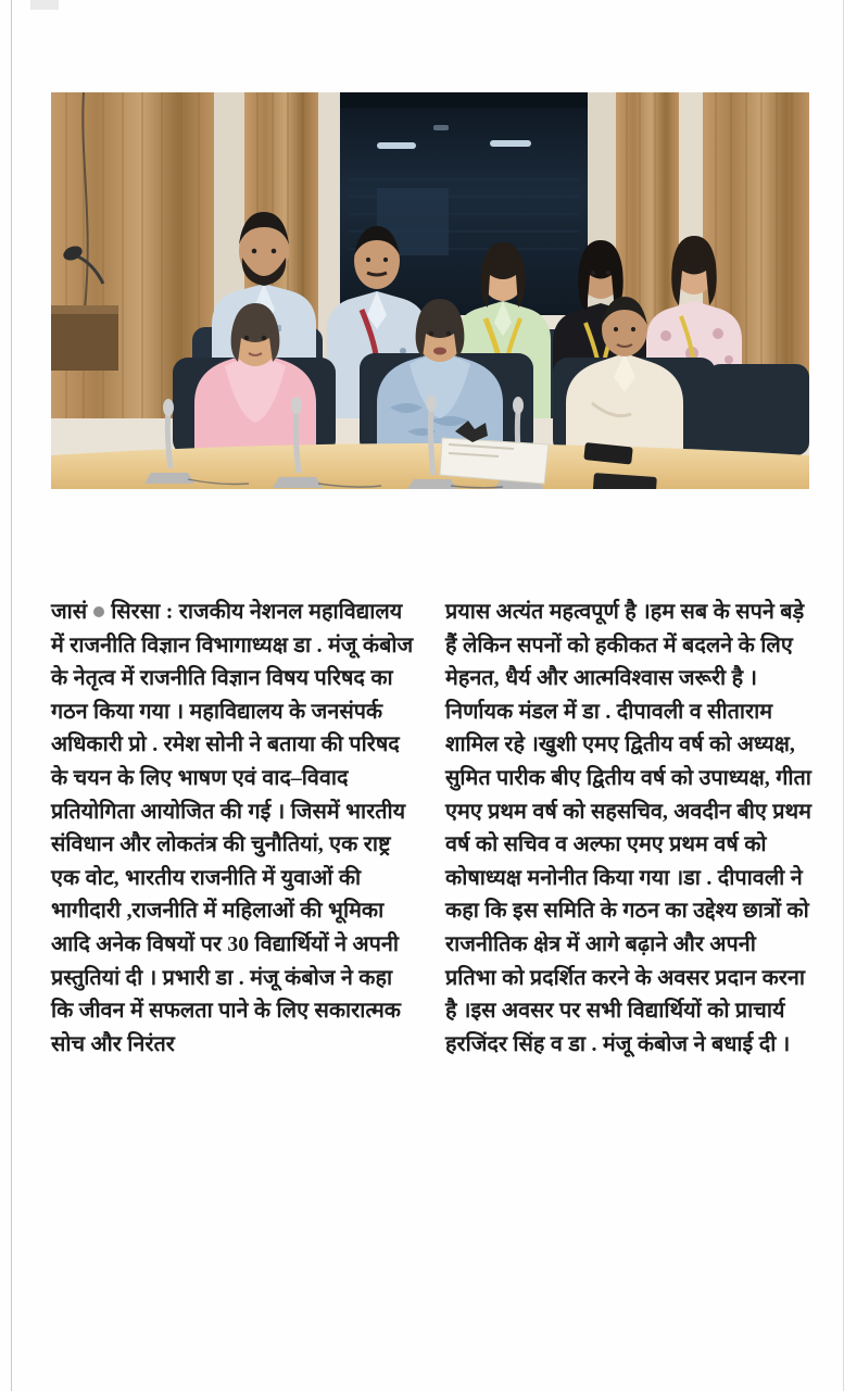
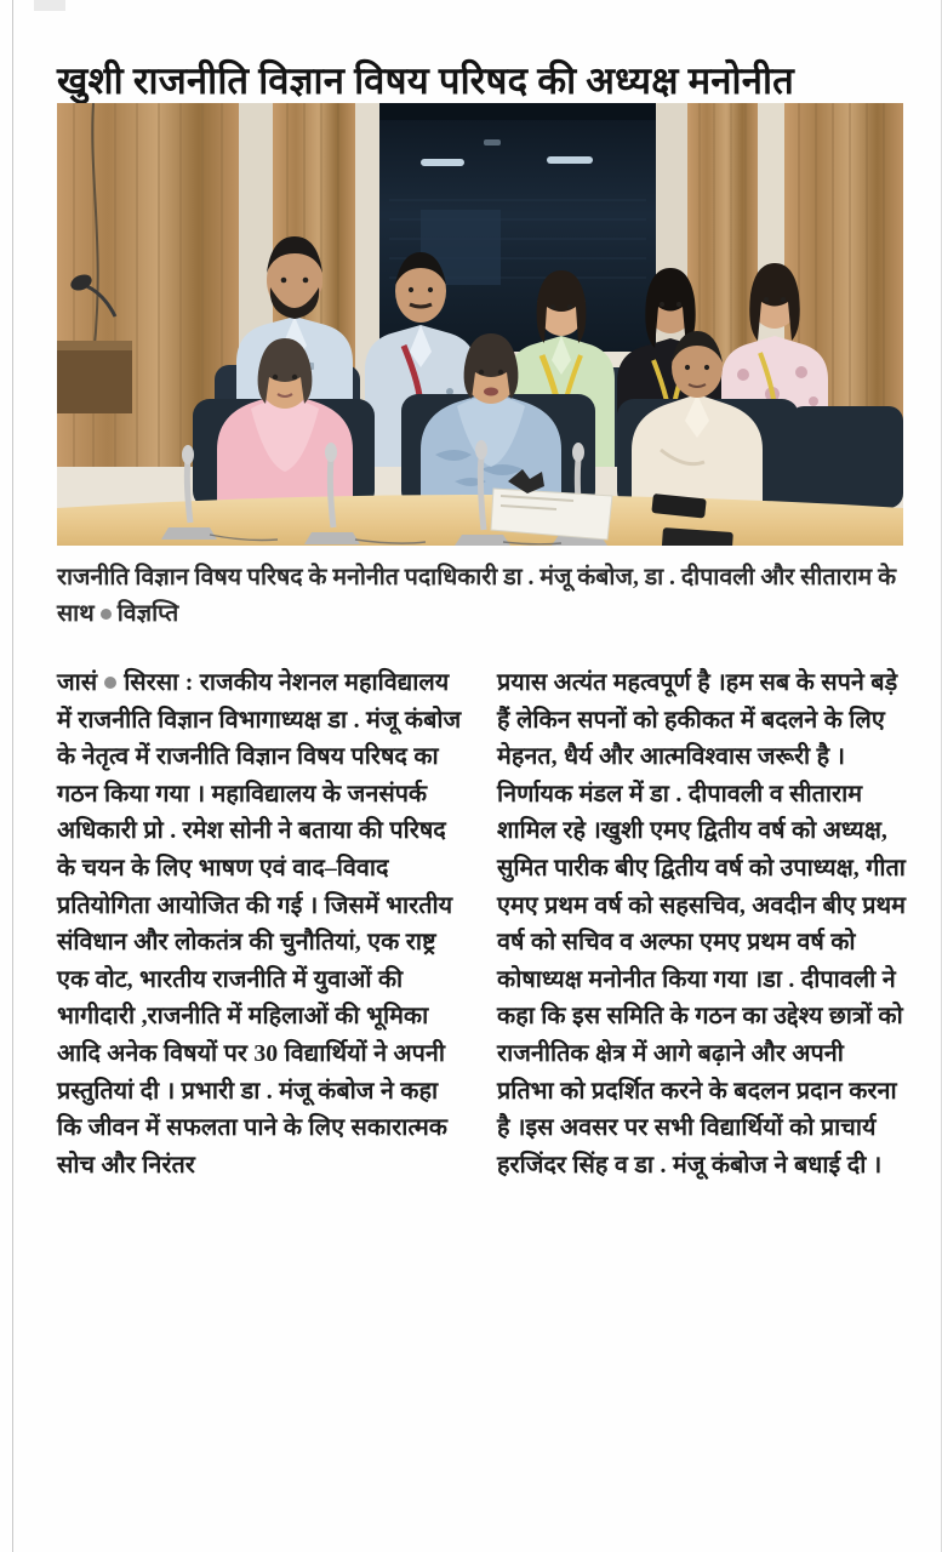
+ खुशी राजनीति विज्ञान विषय परिषद की अध्यक्ष मनोनीत
+ राजनीति विज्ञान विषय परिषद के मनोनीत पदाधिकारी डा . मंजू कंबोज, डा . दीपावली और सीताराम के साथ विज्ञप्ति
  जासं सिरसा : राजकीय नेशनल महाविद्यालय में राजनीति विज्ञान विभागाध्यक्ष डा . मंजू कंबोज के नेतृत्व में राजनीति विज्ञान विषय परिषद का गठन किया गया । महाविद्यालय के जनसंपर्क अधिकारी प्रो . रमेश सोनी ने बताया की परिषद के चयन के लिए भाषण एवं वाद–विवाद प्रतियोगिता आयोजित की गई । जिसमें भारतीय संविधान और लोकतंत्र की चुनौतियां, एक राष्ट्र एक वोट, भारतीय राजनीति में युवाओं की भागीदारी ,राजनीति में महिलाओं की भूमिका आदि अनेक विषयों पर 30 विद्यार्थियों ने अपनी प्रस्तुतियां दी । प्रभारी डा . मंजू कंबोज ने कहा कि जीवन में सफलता पाने के लिए सकारात्मक सोच और निरंतर
- प्रयास अत्यंत महत्वपूर्ण है ।हम सब के सपने बड़े हैं लेकिन सपनों को हकीकत में बदलने के लिए मेहनत, धैर्य और आत्मविश्वास जरूरी है । निर्णायक मंडल में डा . दीपावली व सीताराम शामिल रहे ।खुशी एमए द्वितीय वर्ष को अध्यक्ष, सुमित पारीक बीए द्वितीय वर्ष को उपाध्यक्ष, गीता एमए प्रथम वर्ष को सहसचिव, अवदीन बीए प्रथम वर्ष को सचिव व अल्फा एमए प्रथम वर्ष को कोषाध्यक्ष मनोनीत किया गया ।डा . दीपावली ने कहा कि इस समिति के गठन का उद्देश्य छात्रों को राजनीतिक क्षेत्र में आगे बढ़ाने और अपनी प्रतिभा को प्रदर्शित करने के अवसर प्रदान करना है ।इस अवसर पर सभी विद्यार्थियों को प्राचार्य हरजिंदर सिंह व डा . मंजू कंबोज ने बधाई दी ।
+ प्रयास अत्यंत महत्वपूर्ण है ।हम सब के सपने बड़े हैं लेकिन सपनों को हकीकत में बदलने के लिए मेहनत, धैर्य और आत्मविश्वास जरूरी है । निर्णायक मंडल में डा . दीपावली व सीताराम शामिल रहे ।खुशी एमए द्वितीय वर्ष को अध्यक्ष, सुमित पारीक बीए द्वितीय वर्ष को उपाध्यक्ष, गीता एमए प्रथम वर्ष को सहसचिव, अवदीन बीए प्रथम वर्ष को सचिव व अल्फा एमए प्रथम वर्ष को कोषाध्यक्ष मनोनीत किया गया ।डा . दीपावली ने कहा कि इस समिति के गठन का उद्देश्य छात्रों को राजनीतिक क्षेत्र में आगे बढ़ाने और अपनी प्रतिभा को प्रदर्शित करने के बदलन प्रदान करना है ।इस अवसर पर सभी विद्यार्थियों को प्राचार्य हरजिंदर सिंह व डा . मंजू कंबोज ने बधाई दी ।
